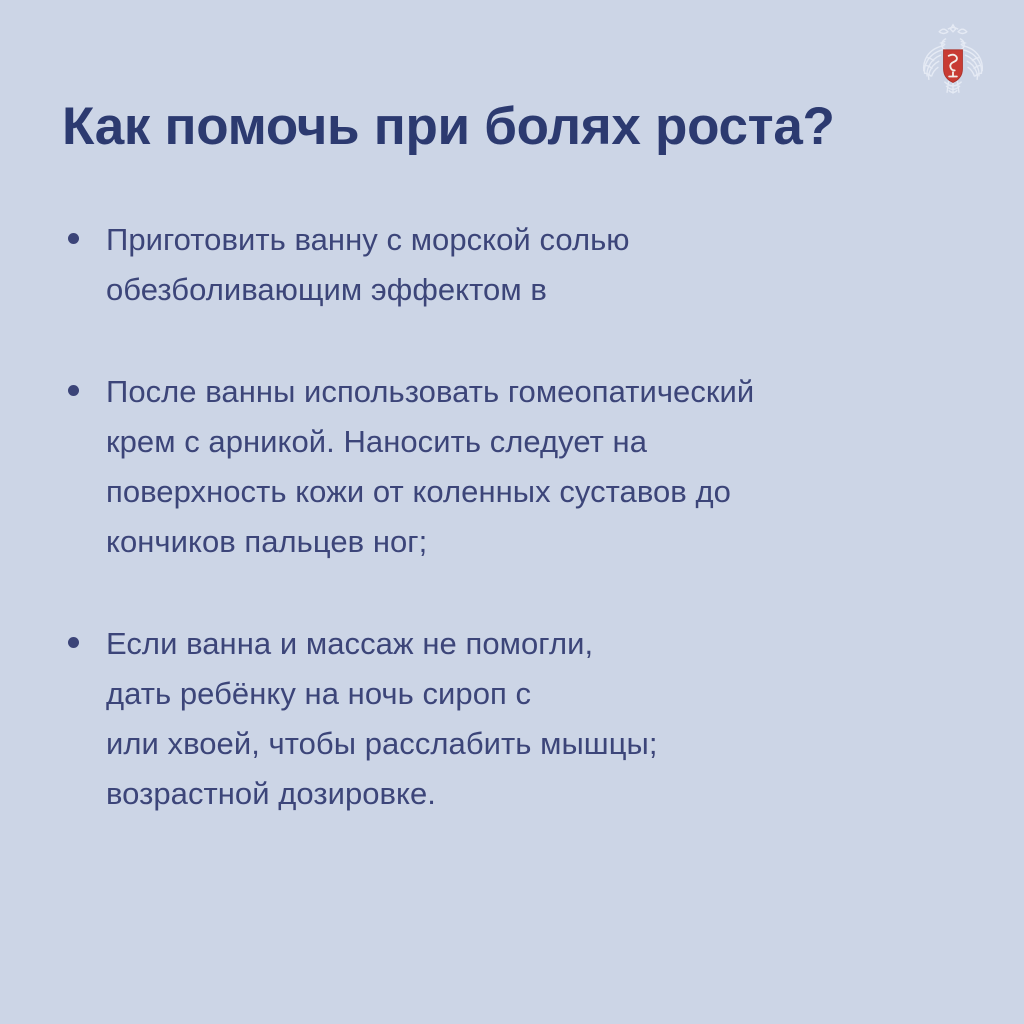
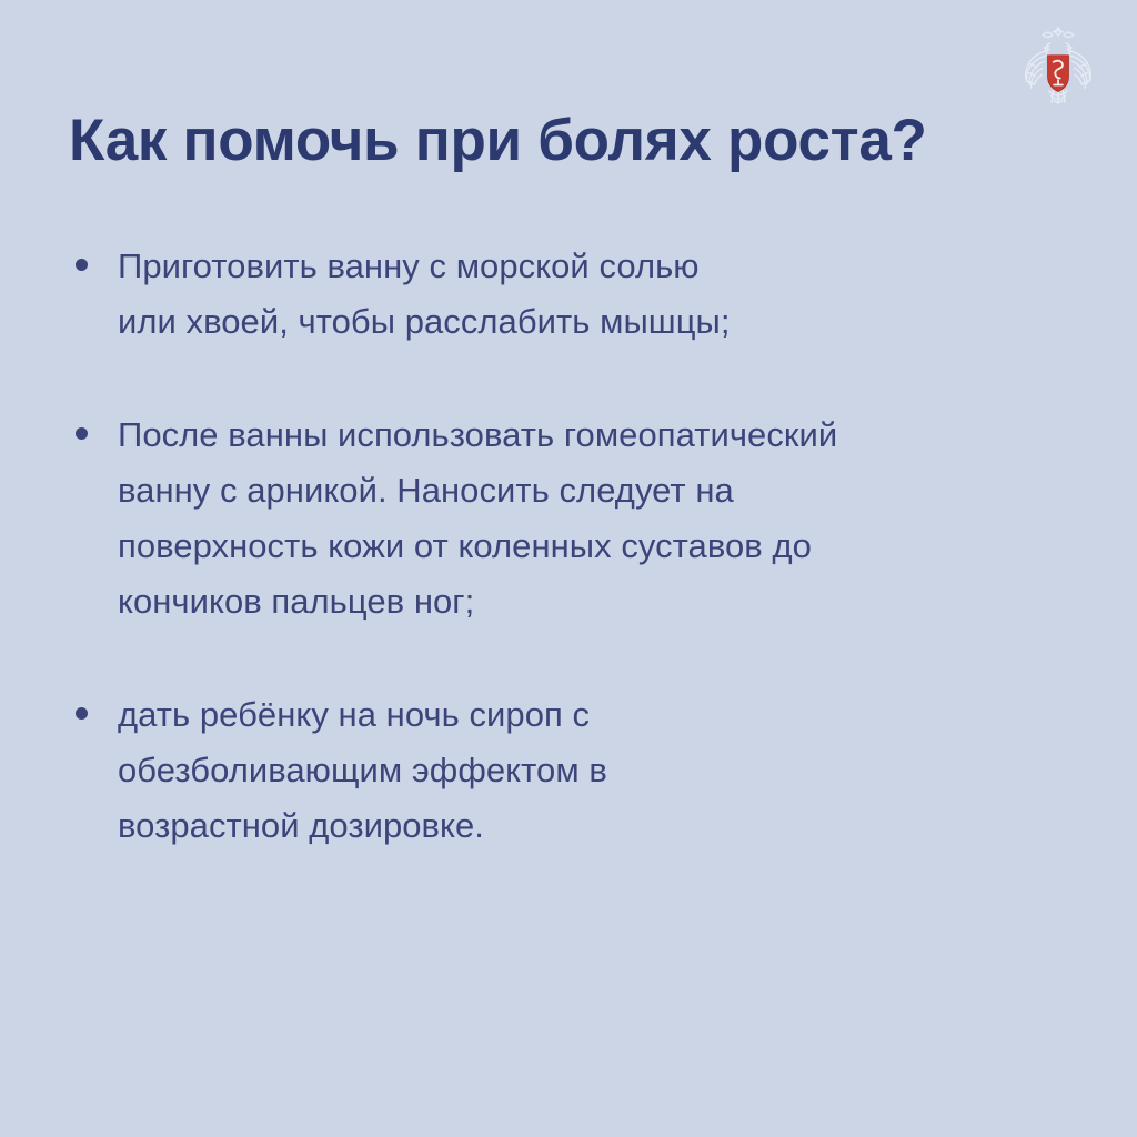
  Как помочь при болях роста?
  Приготовить ванну с морской солью
- обезболивающим эффектом в
+ или хвоей, чтобы расслабить мышцы;
  После ванны использовать гомеопатический
- крем с арникой. Наносить следует на
+ ванну с арникой. Наносить следует на
  поверхность кожи от коленных суставов до
  кончиков пальцев ног;
- Если ванна и массаж не помогли,
  дать ребёнку на ночь сироп с
- или хвоей, чтобы расслабить мышцы;
+ обезболивающим эффектом в
  возрастной дозировке.
